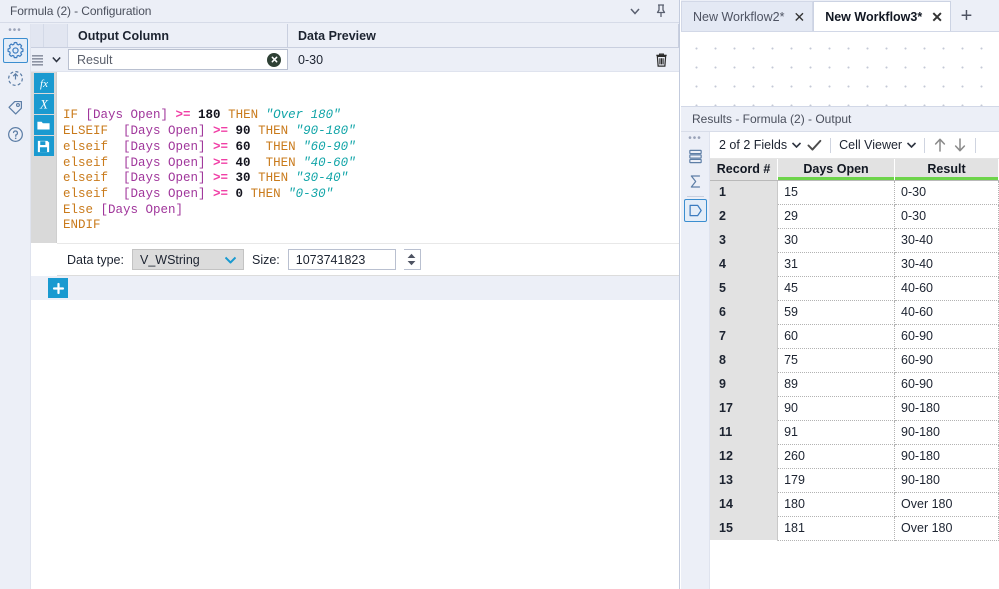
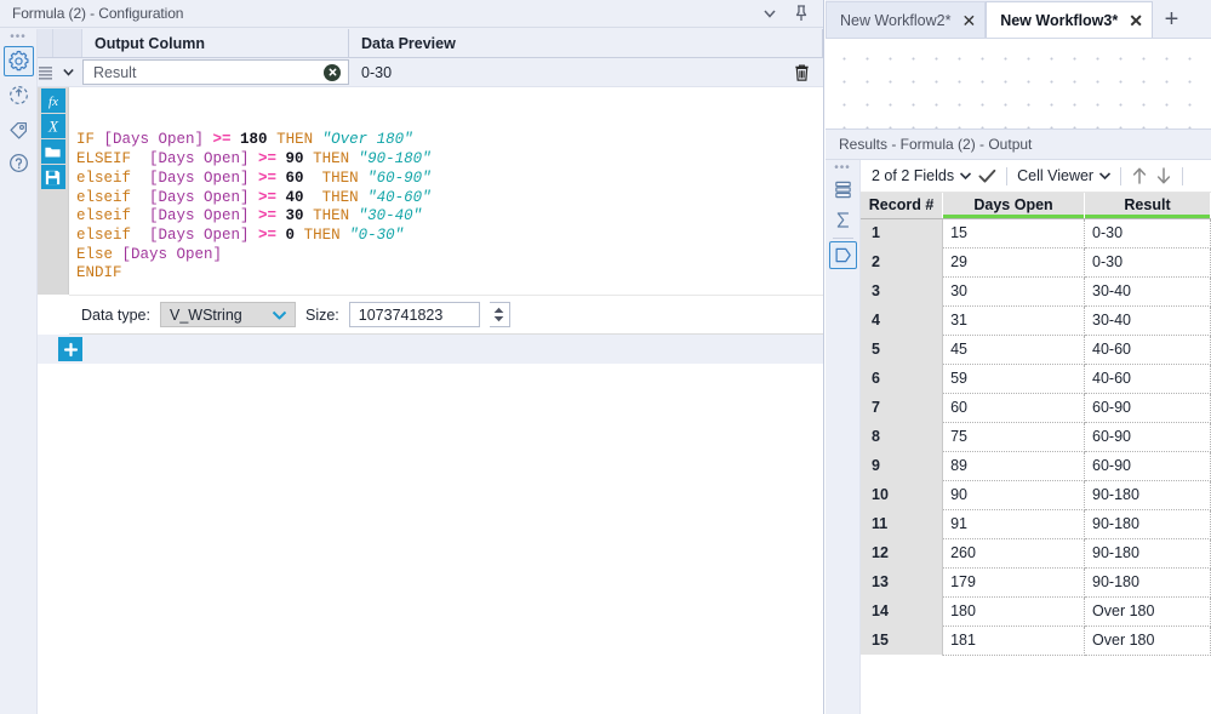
  Formula (2) - Configuration
  •••
  Output Column
  Data Preview
  Result
  0-30
  fx
  X
  IF [Days Open] >= 180 THEN "Over 180"
  ELSEIF [Days Open] >= 90 THEN "90-180"
  elseif [Days Open] >= 60 THEN "60-90"
  elseif [Days Open] >= 40 THEN "40-60"
  elseif [Days Open] >= 30 THEN "30-40"
  elseif [Days Open] >= 0 THEN "0-30"
  Else [Days Open]
  ENDIF
  Data type:
  V_WString
  Size:
  1073741823
  New Workflow2*
  ✕
  New Workflow3*
  ✕
  +
  Results - Formula (2) - Output
  •••
  2 of 2 Fields
  Cell Viewer
  Record #	Days Open	Result
  1	15	0-30
  2	29	0-30
  3	30	30-40
  4	31	30-40
  5	45	40-60
  6	59	40-60
  7	60	60-90
  8	75	60-90
  9	89	60-90
- 17	90	90-180
+ 10	90	90-180
  11	91	90-180
  12	260	90-180
  13	179	90-180
  14	180	Over 180
  15	181	Over 180
